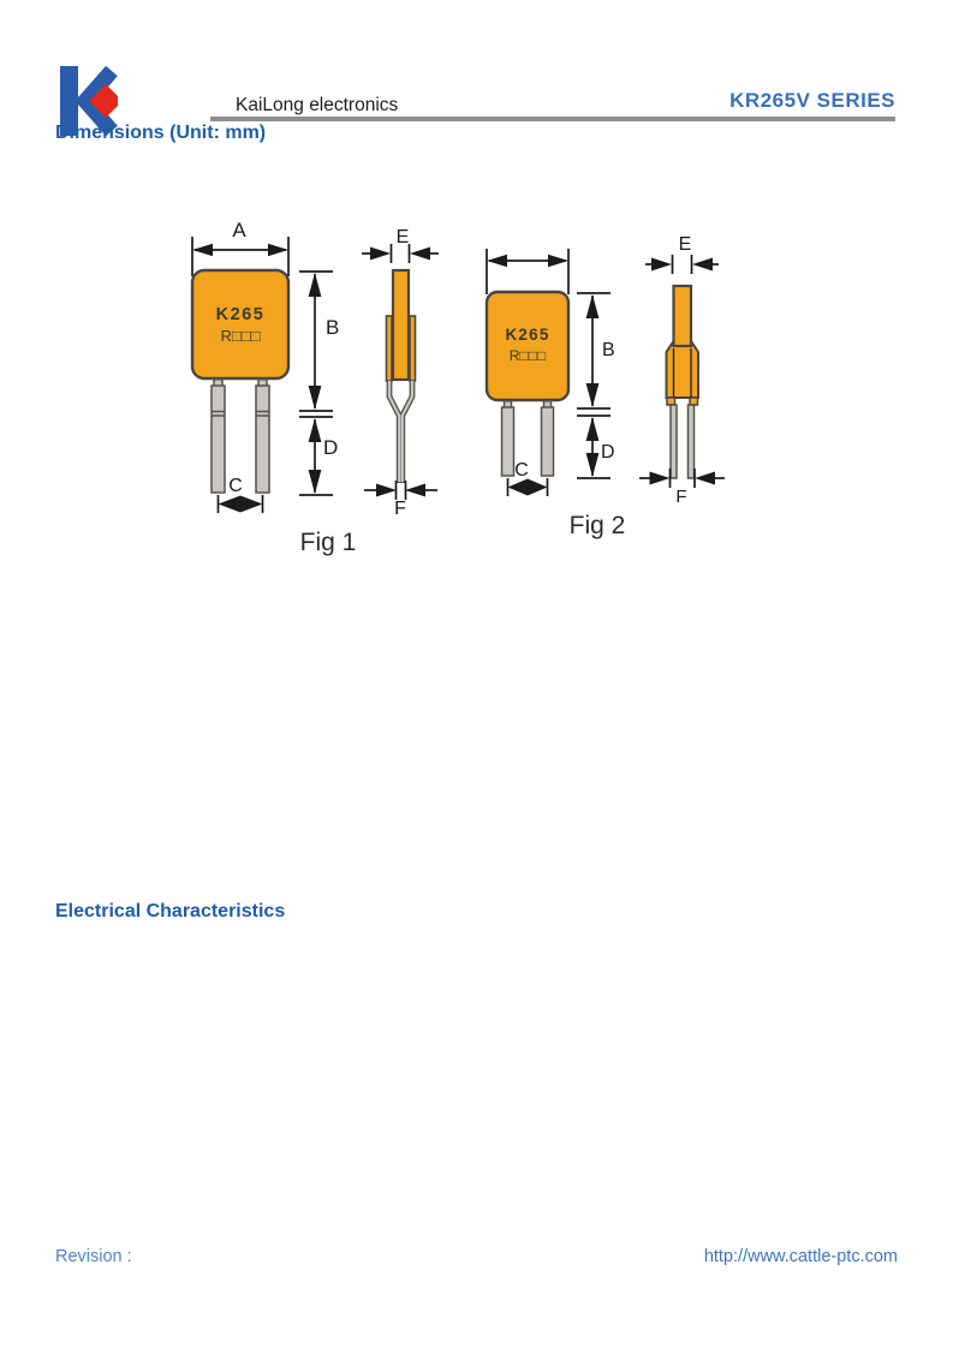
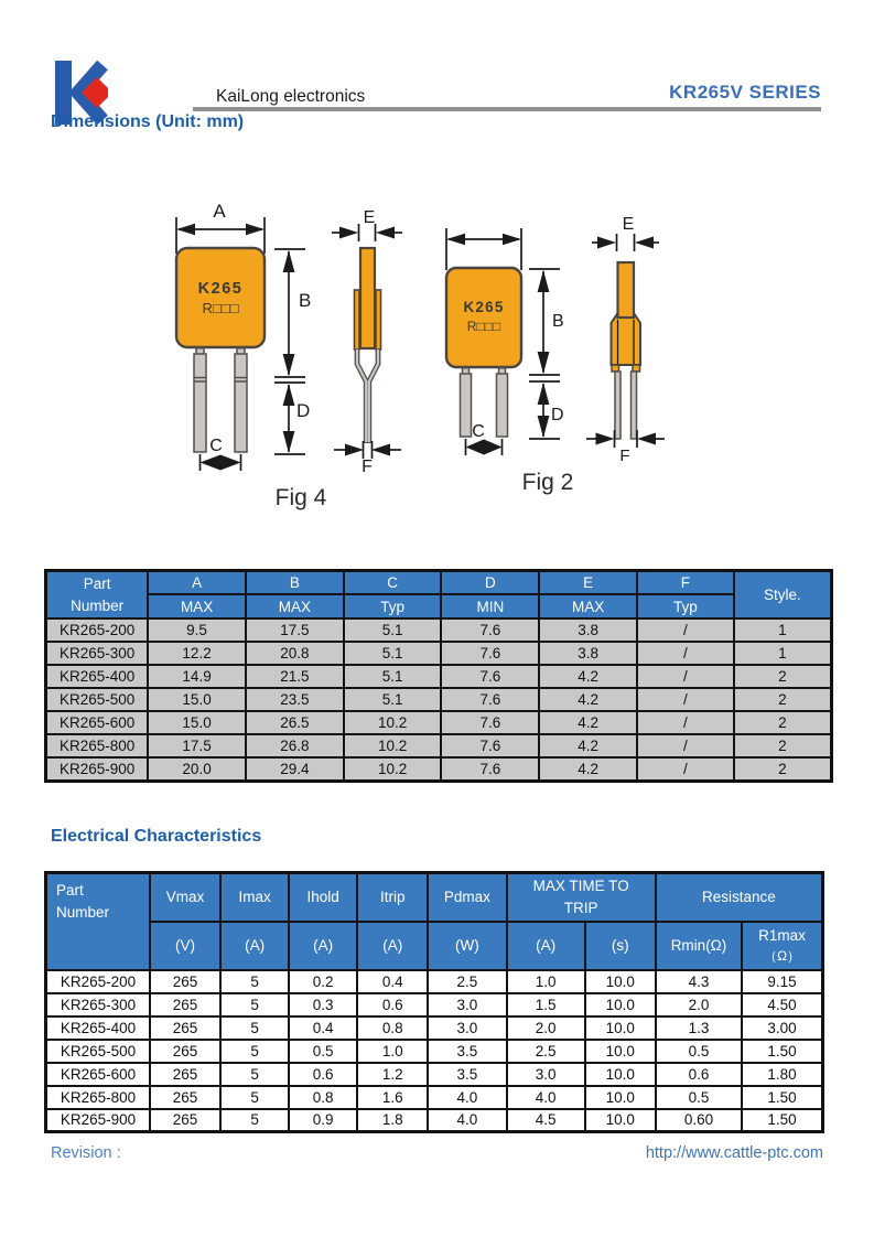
  KaiLong electronics
  KR265V SERIES
  Dimensions (Unit: mm)
  A
  K265
  R□□□
  B
  D
  C
  E
  F
- Fig 1
+ Fig 4
  K265
  R□□□
  B
  D
  C
  E
  F
  Fig 2
+ PartNumber	A	B	C	D	E	F	Style.
+ MAX	MAX	Typ	MIN	MAX	Typ
+ KR265-200	9.5	17.5	5.1	7.6	3.8	/	1
+ KR265-300	12.2	20.8	5.1	7.6	3.8	/	1
+ KR265-400	14.9	21.5	5.1	7.6	4.2	/	2
+ KR265-500	15.0	23.5	5.1	7.6	4.2	/	2
+ KR265-600	15.0	26.5	10.2	7.6	4.2	/	2
+ KR265-800	17.5	26.8	10.2	7.6	4.2	/	2
+ KR265-900	20.0	29.4	10.2	7.6	4.2	/	2
  Electrical Characteristics
+ PartNumber	Vmax	Imax	Ihold	Itrip	Pdmax	MAX TIME TOTRIP	Resistance
+ (V)	(A)	(A)	(A)	(W)	(A)	(s)	Rmin(Ω)	R1max（Ω）
+ KR265-200	265	5	0.2	0.4	2.5	1.0	10.0	4.3	9.15
+ KR265-300	265	5	0.3	0.6	3.0	1.5	10.0	2.0	4.50
+ KR265-400	265	5	0.4	0.8	3.0	2.0	10.0	1.3	3.00
+ KR265-500	265	5	0.5	1.0	3.5	2.5	10.0	0.5	1.50
+ KR265-600	265	5	0.6	1.2	3.5	3.0	10.0	0.6	1.80
+ KR265-800	265	5	0.8	1.6	4.0	4.0	10.0	0.5	1.50
+ KR265-900	265	5	0.9	1.8	4.0	4.5	10.0	0.60	1.50
  Revision :
  http://www.cattle-ptc.com
